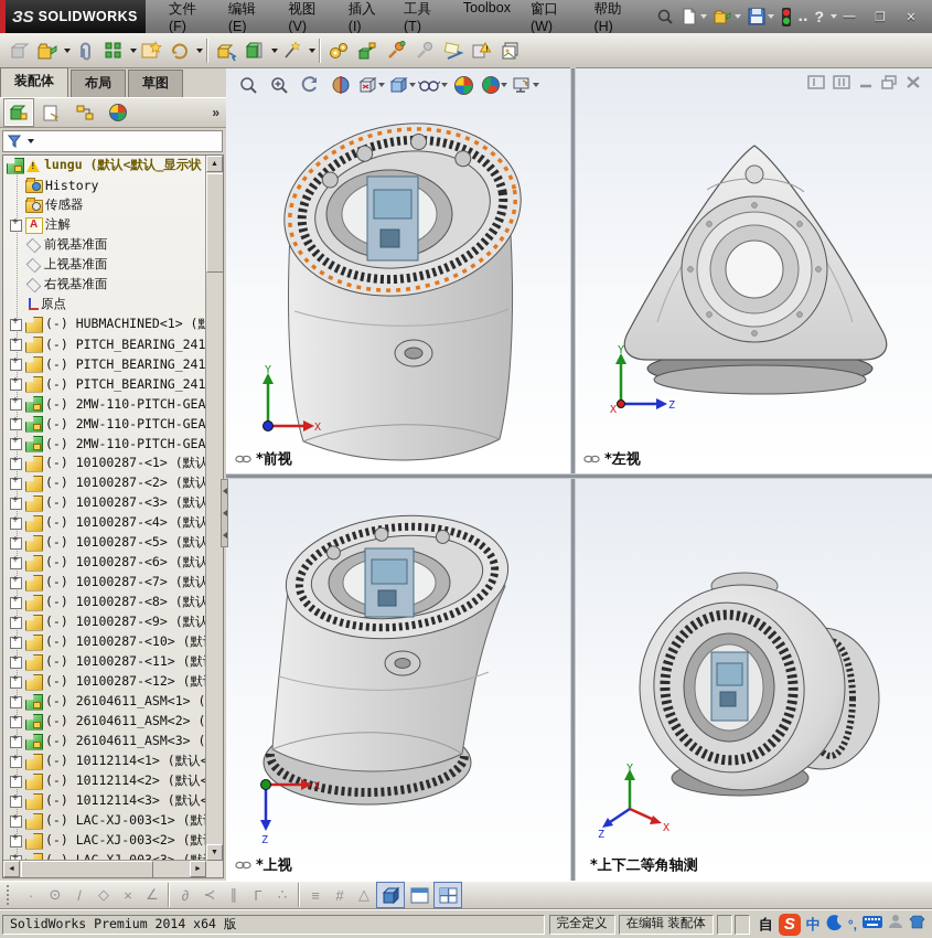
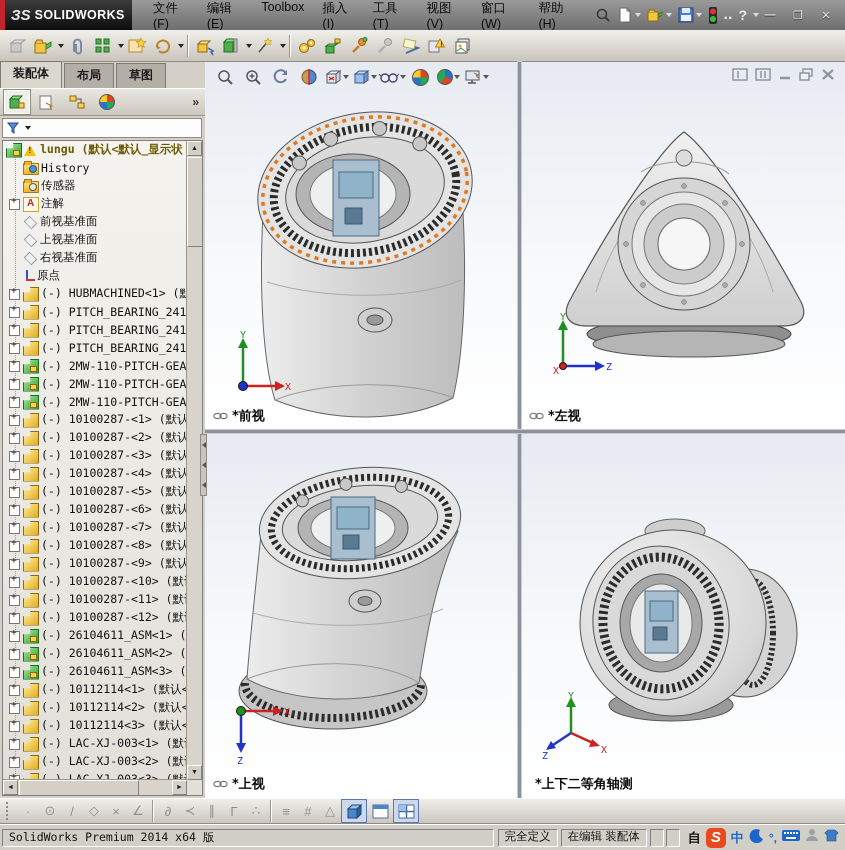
  ЗS
  SOLIDWORKS
  文件(F)
  编辑(E)
- 视图(V)
+ Toolbox
  插入(I)
  工具(T)
- Toolbox
+ 视图(V)
  窗口(W)
  帮助(H)
  ..
  ?
  —
  ❐
  ✕
  装配体
  布局
  草图
  »
  lungu (默认<默认_显示状
  History
  传感器
  注解
  前视基准面
  上视基准面
  右视基准面
  原点
  (-) HUBMACHINED<1> (
  (-) PITCH_BEARING_241
  (-) PITCH_BEARING_241
  (-) PITCH_BEARING_241
  (-) 2MW-110-PITCH-GEA
  (-) 2MW-110-PITCH-GEA
  (-) 2MW-110-PITCH-GEA
  (-) 10100287-<1> (默认
  (-) 10100287-<2> (默认
  (-) 10100287-<3> (默认
  (-) 10100287-<4> (默认
  (-) 10100287-<5> (默认
  (-) 10100287-<6> (默认
  (-) 10100287-<7> (默认
  (-) 10100287-<8> (默认
  (-) 10100287-<9> (默认
  (-) 10100287-<10> (默
  (-) 10100287-<11> (默
  (-) 10100287-<12> (默
  (-) 26104611_ASM<1> (
  (-) 26104611_ASM<2> (
  (-) 26104611_ASM<3> (
  (-) 10112114<1> (默认
  (-) 10112114<2> (默认
  (-) 10112114<3> (默认
  (-) LAC-XJ-003<1> (默
  (-) LAC-XJ-003<2> (默
  Y
  X
  *前视
  Y
  Z
  X
  *左视
  X
  Z
  *上视
  Y
  X
  Z
  *上下二等角轴测
  ·
  ⊙
  /
  ◇
  ×
  ∠
  ∂
  ≺
  ∥
  Γ
  ∴
  ≡
  #
  △
  SolidWorks Premium 2014 x64 版
  完全定义
  在编辑 装配体
  自
  S
  中
  °,
